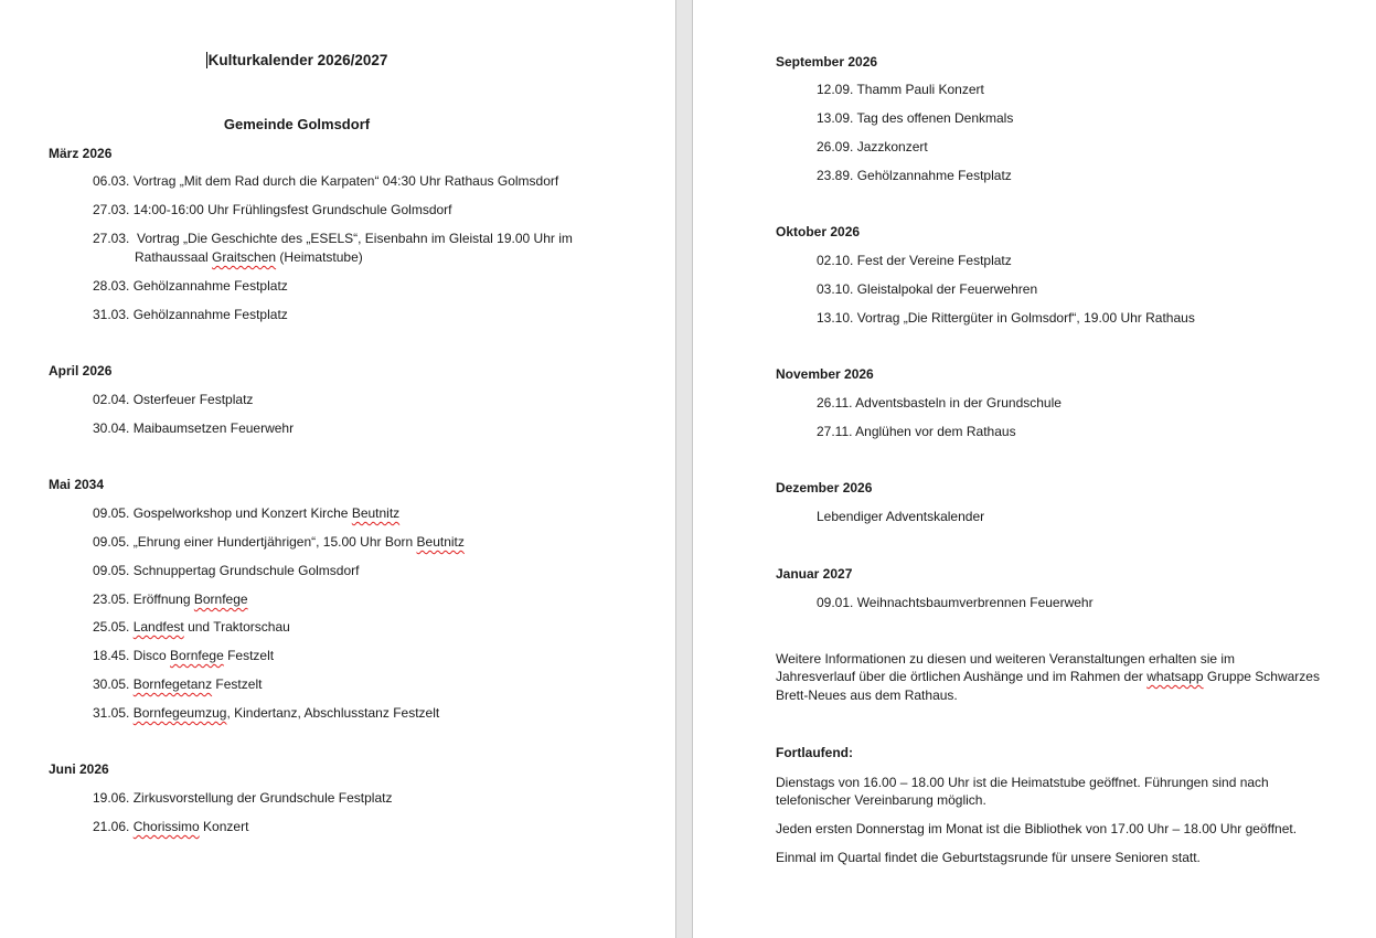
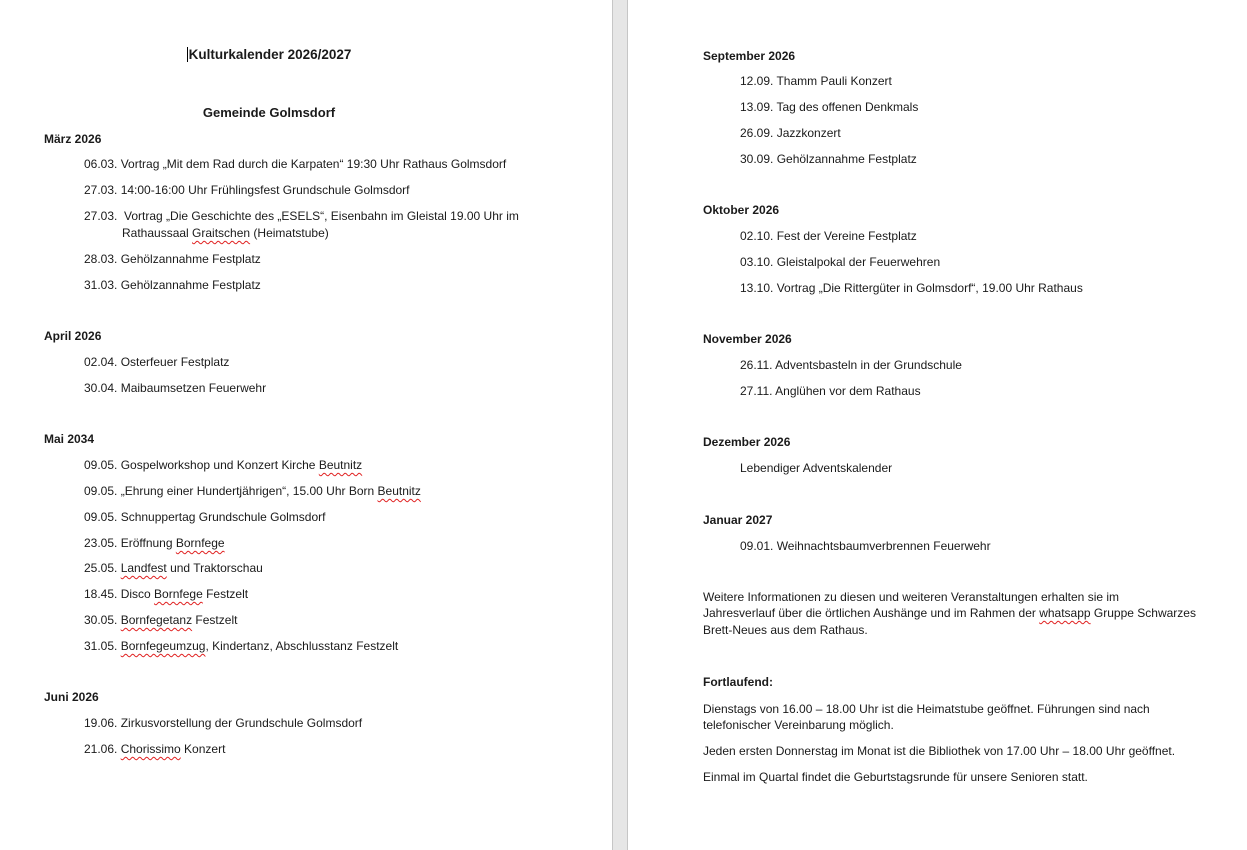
  Kulturkalender 2026/2027
  Gemeinde Golmsdorf
  März 2026
- 06.03. Vortrag „Mit dem Rad durch die Karpaten“ 04:30 Uhr Rathaus Golmsdorf
+ 06.03. Vortrag „Mit dem Rad durch die Karpaten“ 19:30 Uhr Rathaus Golmsdorf
  27.03. 14:00-16:00 Uhr Frühlingsfest Grundschule Golmsdorf
  27.03. Vortrag „Die Geschichte des „ESELS“, Eisenbahn im Gleistal 19.00 Uhr im
  Rathaussaal Graitschen (Heimatstube)
  28.03. Gehölzannahme Festplatz
  31.03. Gehölzannahme Festplatz
  April 2026
  02.04. Osterfeuer Festplatz
  30.04. Maibaumsetzen Feuerwehr
  Mai 2034
  09.05. Gospelworkshop und Konzert Kirche Beutnitz
  09.05. „Ehrung einer Hundertjährigen“, 15.00 Uhr Born Beutnitz
  09.05. Schnuppertag Grundschule Golmsdorf
  23.05. Eröffnung Bornfege
  25.05. Landfest und Traktorschau
  18.45. Disco Bornfege Festzelt
  30.05. Bornfegetanz Festzelt
  31.05. Bornfegeumzug, Kindertanz, Abschlusstanz Festzelt
  Juni 2026
- 19.06. Zirkusvorstellung der Grundschule Festplatz
+ 19.06. Zirkusvorstellung der Grundschule Golmsdorf
  21.06. Chorissimo Konzert
  September 2026
  12.09. Thamm Pauli Konzert
  13.09. Tag des offenen Denkmals
  26.09. Jazzkonzert
- 23.89. Gehölzannahme Festplatz
+ 30.09. Gehölzannahme Festplatz
  Oktober 2026
  02.10. Fest der Vereine Festplatz
  03.10. Gleistalpokal der Feuerwehren
  13.10. Vortrag „Die Rittergüter in Golmsdorf“, 19.00 Uhr Rathaus
  November 2026
  26.11. Adventsbasteln in der Grundschule
  27.11. Anglühen vor dem Rathaus
  Dezember 2026
  Lebendiger Adventskalender
  Januar 2027
  09.01. Weihnachtsbaumverbrennen Feuerwehr
  Weitere Informationen zu diesen und weiteren Veranstaltungen erhalten sie im
  Jahresverlauf über die örtlichen Aushänge und im Rahmen der whatsapp Gruppe Schwarzes
  Brett-Neues aus dem Rathaus.
  Fortlaufend:
  Dienstags von 16.00 – 18.00 Uhr ist die Heimatstube geöffnet. Führungen sind nach
  telefonischer Vereinbarung möglich.
  Jeden ersten Donnerstag im Monat ist die Bibliothek von 17.00 Uhr – 18.00 Uhr geöffnet.
  Einmal im Quartal findet die Geburtstagsrunde für unsere Senioren statt.
